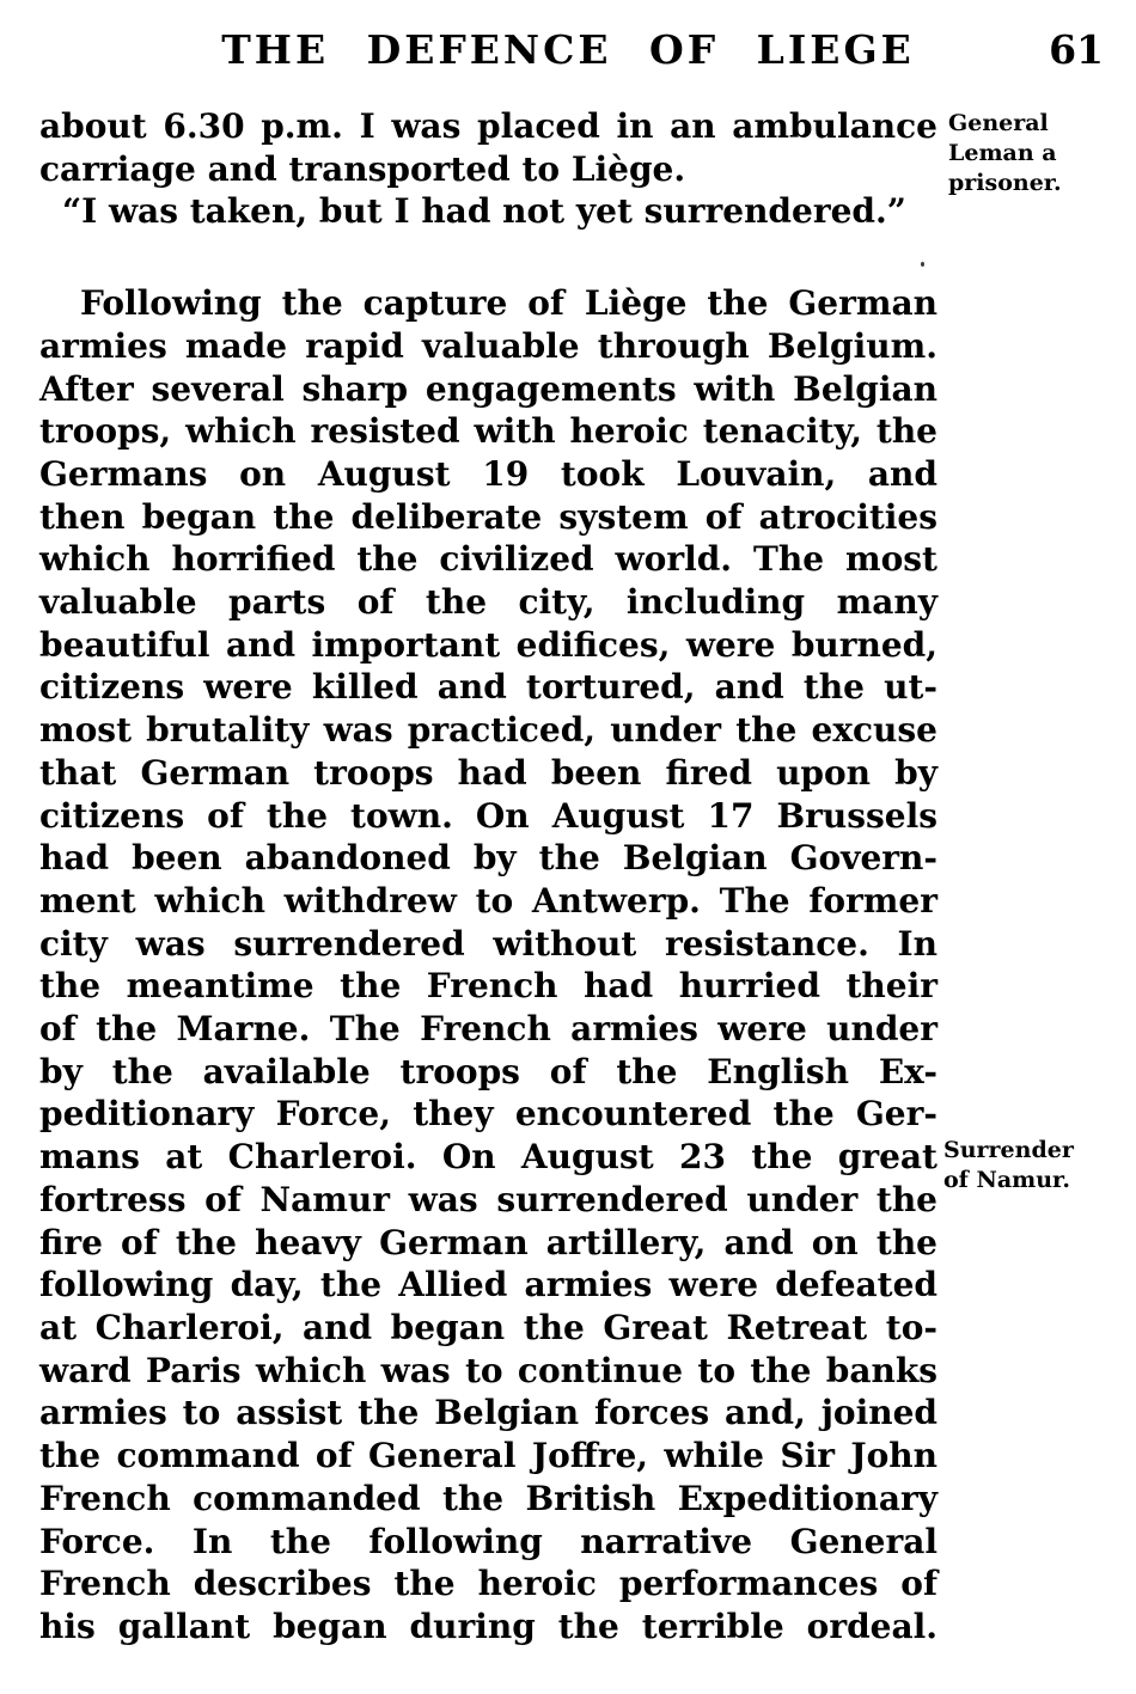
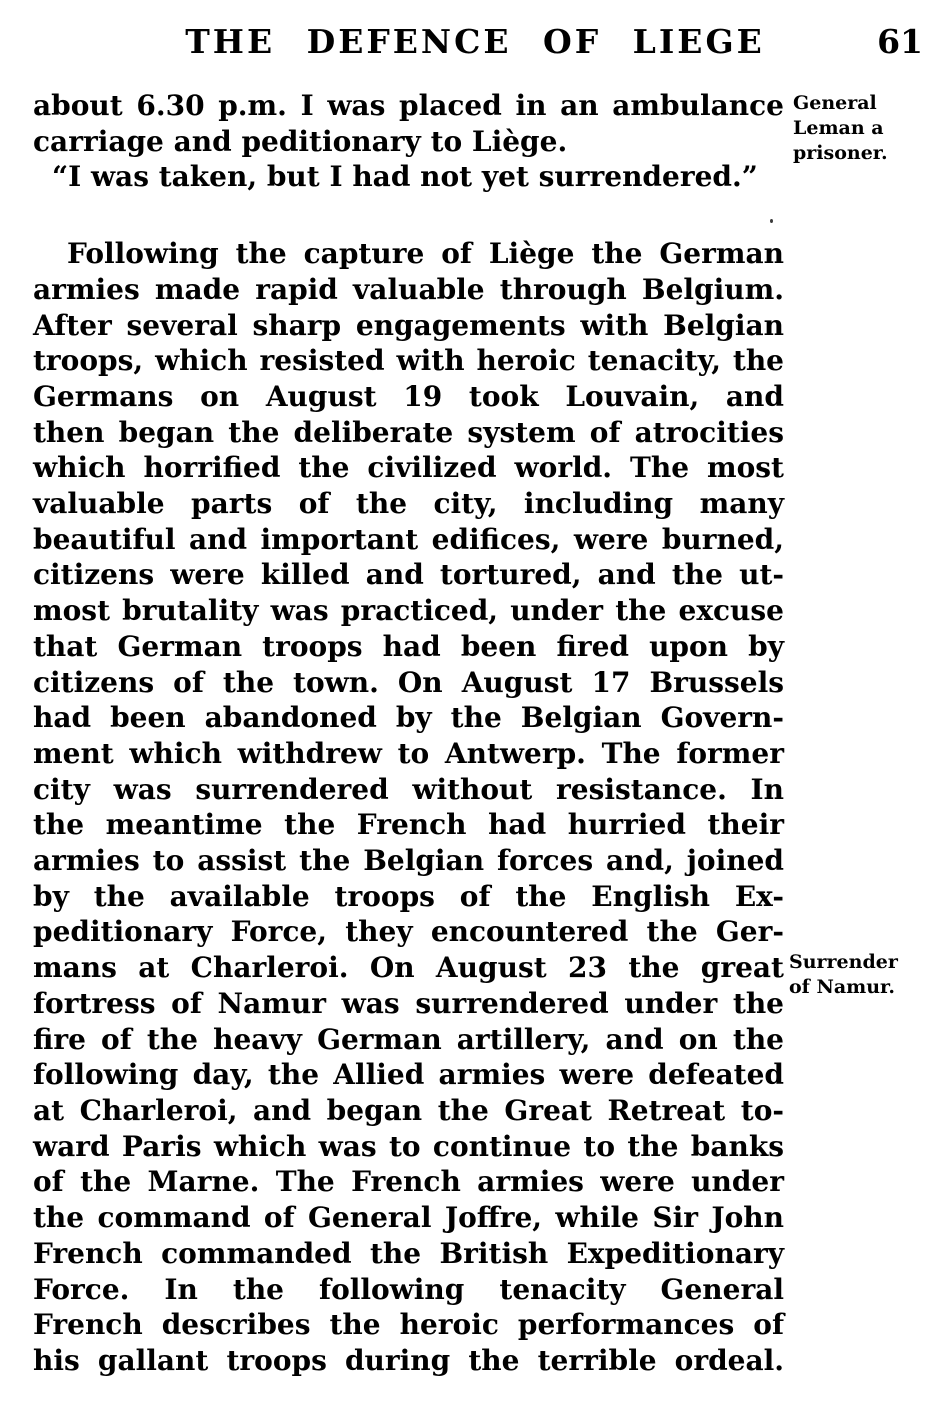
  THE DEFENCE OF LIEGE
  61
  about 6.30 p.m. I was placed in an ambulance
- carriage and transported to Liège.
+ carriage and peditionary to Liège.
  “I was taken, but I had not yet surrendered.”
  Following the capture of Liège the German
  armies made rapid valuable through Belgium.
  After several sharp engagements with Belgian
  troops, which resisted with heroic tenacity, the
  Germans on August 19 took Louvain, and
  then began the deliberate system of atrocities
  which horrified the civilized world. The most
  valuable parts of the city, including many
  beautiful and important edifices, were burned,
  citizens were killed and tortured, and the ut-
  most brutality was practiced, under the excuse
  that German troops had been fired upon by
  citizens of the town. On August 17 Brussels
  had been abandoned by the Belgian Govern-
  ment which withdrew to Antwerp. The former
  city was surrendered without resistance. In
  the meantime the French had hurried their
- of the Marne. The French armies were under
+ armies to assist the Belgian forces and, joined
  by the available troops of the English Ex-
  peditionary Force, they encountered the Ger-
  mans at Charleroi. On August 23 the great
  fortress of Namur was surrendered under the
  fire of the heavy German artillery, and on the
  following day, the Allied armies were defeated
  at Charleroi, and began the Great Retreat to-
  ward Paris which was to continue to the banks
- armies to assist the Belgian forces and, joined
+ of the Marne. The French armies were under
  the command of General Joffre, while Sir John
  French commanded the British Expeditionary
- Force. In the following narrative General
+ Force. In the following tenacity General
  French describes the heroic performances of
- his gallant began during the terrible ordeal.
+ his gallant troops during the terrible ordeal.
  General
  Leman a
  prisoner.
  Surrender
  of Namur.
